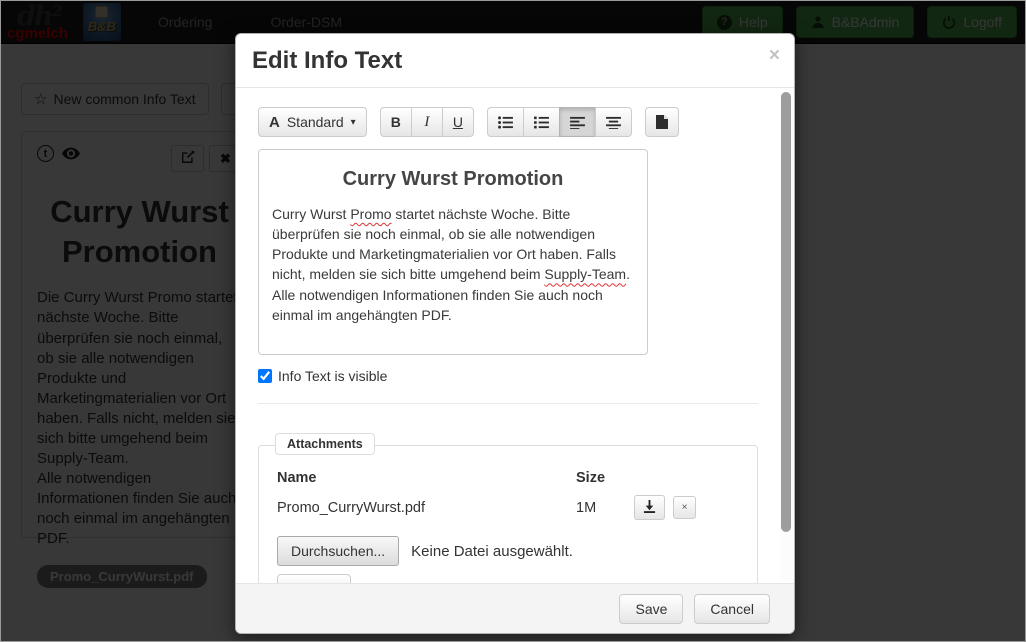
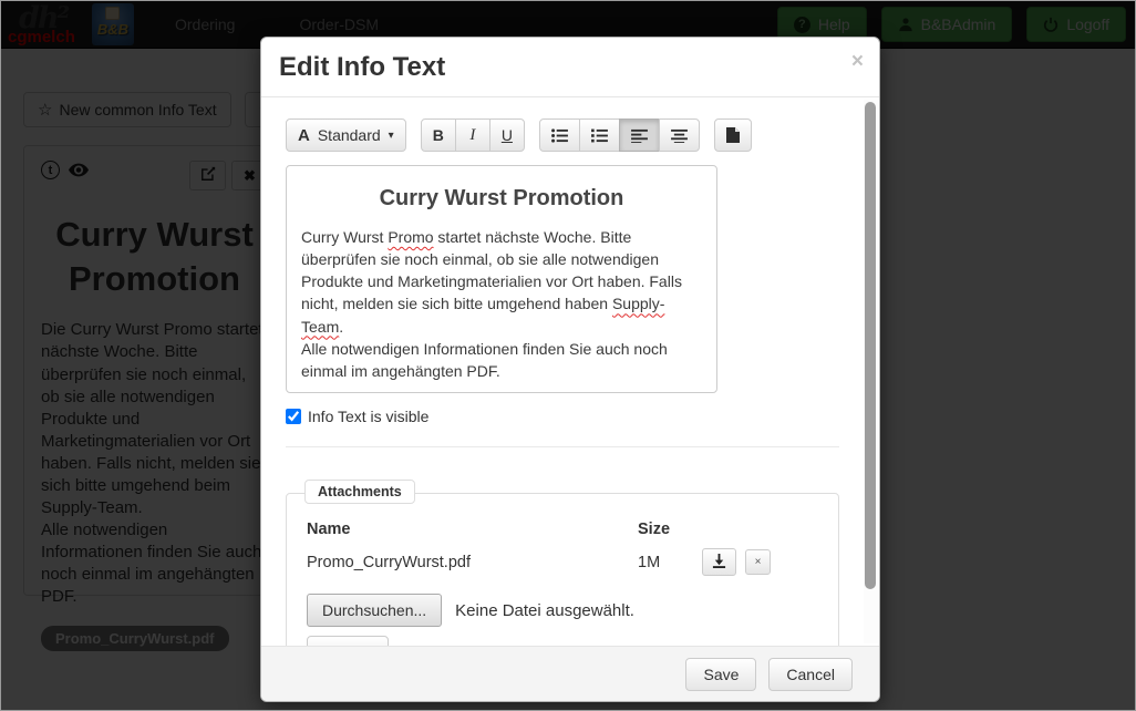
  dh²
  cgmelch
  B&B
  Ordering
  Order-DSM
  ?
  Help
  B&BAdmin
  Logoff
  ☆
  New common Info Text
  t
  ✖
  Curry Wurst Promotion
  Die Curry Wurst Promo starte nächste Woche. Bitte überprüfen sie noch einmal, ob sie alle notwendigen Produkte und Marketingmaterialien vor Ort haben. Falls nicht, melden sie sich bitte umgehend beim Supply-Team.
  Alle notwendigen Informationen finden Sie auch noch einmal im angehängten PDF.
  Promo_CurryWurst.pdf
  Edit Info Text
  ×
  A
  Standard
  ▾
  B
  I
  U
  Curry Wurst Promotion
- Curry Wurst Promo startet nächste Woche. Bitte überprüfen sie noch einmal, ob sie alle notwendigen Produkte und Marketingmaterialien vor Ort haben. Falls nicht, melden sie sich bitte umgehend beim Supply-Team.
+ Curry Wurst Promo startet nächste Woche. Bitte überprüfen sie noch einmal, ob sie alle notwendigen Produkte und Marketingmaterialien vor Ort haben. Falls nicht, melden sie sich bitte umgehend haben Supply-Team.
  Alle notwendigen Informationen finden Sie auch noch einmal im angehängten PDF.
  Info Text is visible
  Attachments
  Name
  Size
  Promo_CurryWurst.pdf
  1M
  ×
  Durchsuchen...
  Keine Datei ausgewählt.
  Save
  Cancel
